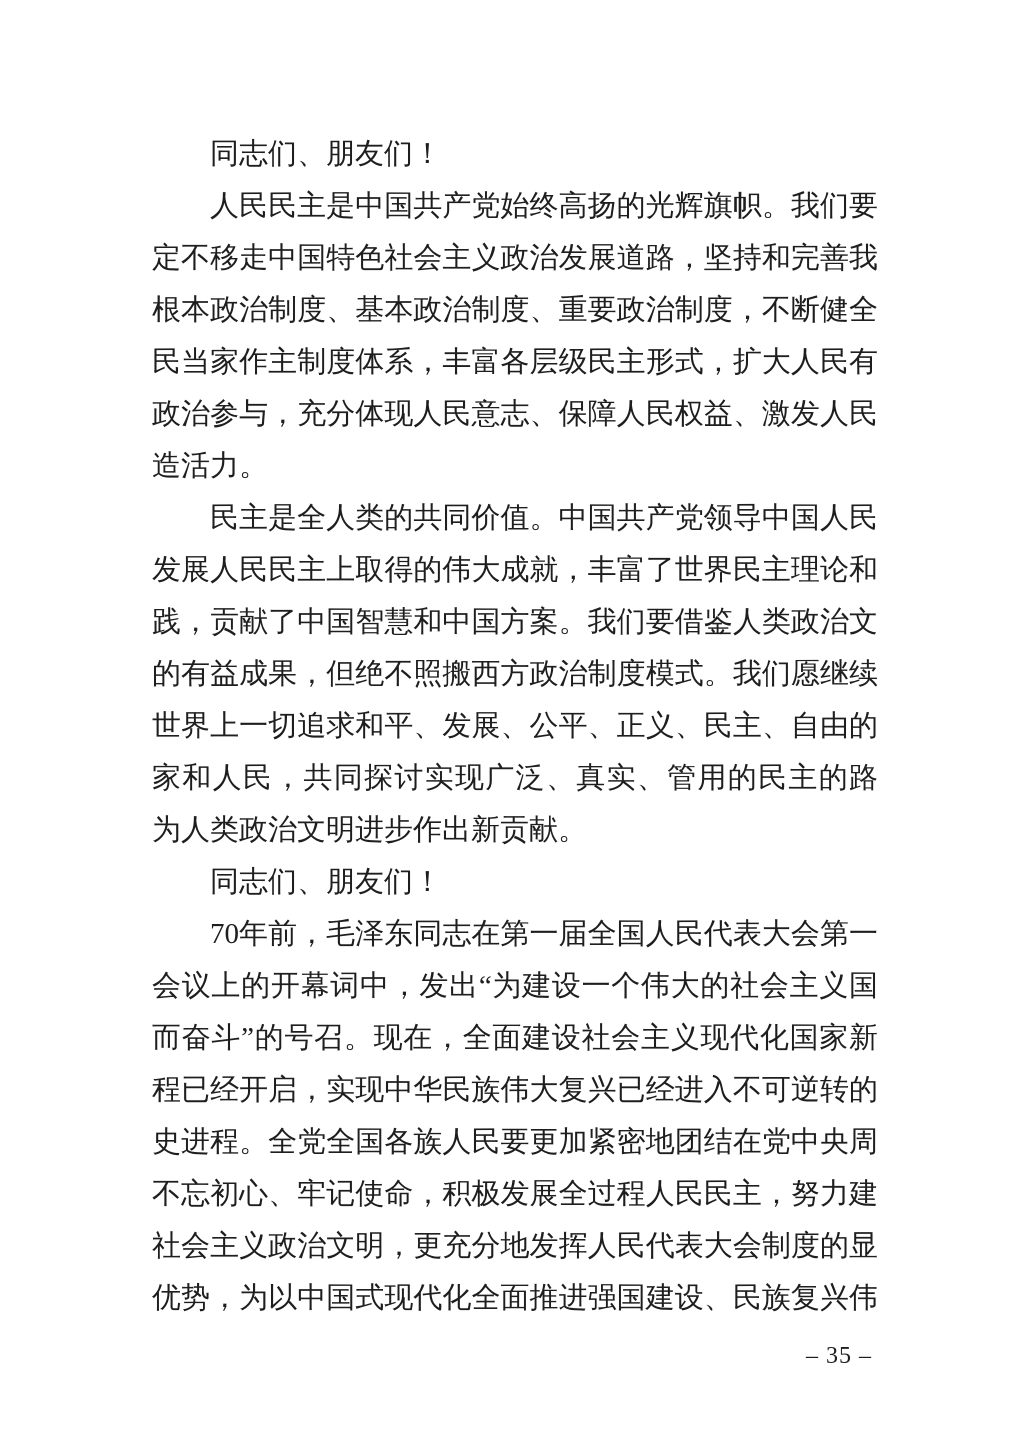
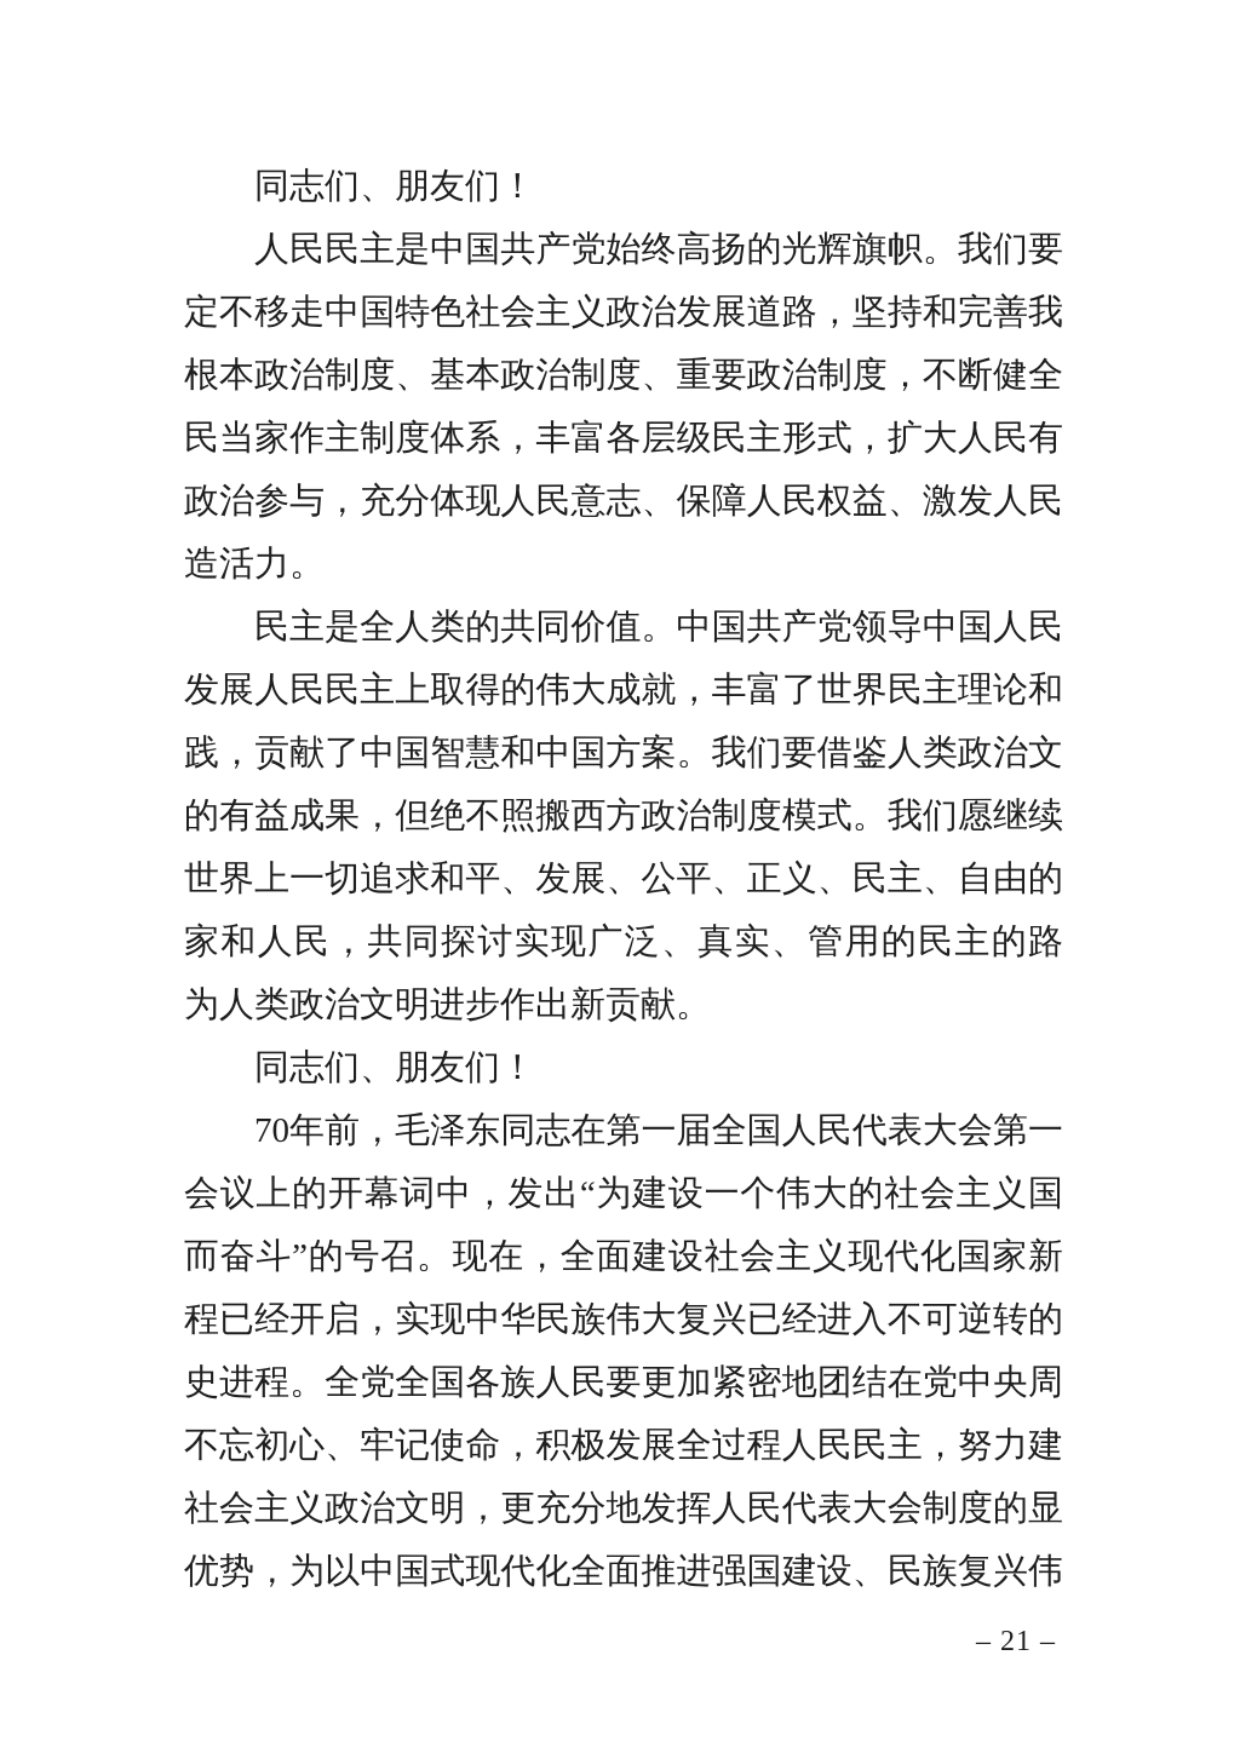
  同志们、朋友们！
  人民民主是中国共产党始终高扬的光辉旗帜。我们要
  定不移走中国特色社会主义政治发展道路，坚持和完善我
  根本政治制度、基本政治制度、重要政治制度，不断健全
  民当家作主制度体系，丰富各层级民主形式，扩大人民有
  政治参与，充分体现人民意志、保障人民权益、激发人民
  造活力。
  民主是全人类的共同价值。中国共产党领导中国人民
  发展人民民主上取得的伟大成就，丰富了世界民主理论和
  践，贡献了中国智慧和中国方案。我们要借鉴人类政治文
  的有益成果，但绝不照搬西方政治制度模式。我们愿继续
  世界上一切追求和平、发展、公平、正义、民主、自由的
  家和人民，共同探讨实现广泛、真实、管用的民主的路
  为人类政治文明进步作出新贡献。
  同志们、朋友们！
  70年前，毛泽东同志在第一届全国人民代表大会第一
  会议上的开幕词中，发出“为建设一个伟大的社会主义国
  而奋斗”的号召。现在，全面建设社会主义现代化国家新
  程已经开启，实现中华民族伟大复兴已经进入不可逆转的
  史进程。全党全国各族人民要更加紧密地团结在党中央周
  不忘初心、牢记使命，积极发展全过程人民民主，努力建
  社会主义政治文明，更充分地发挥人民代表大会制度的显
  优势，为以中国式现代化全面推进强国建设、民族复兴伟
- – 35 –
+ – 21 –
